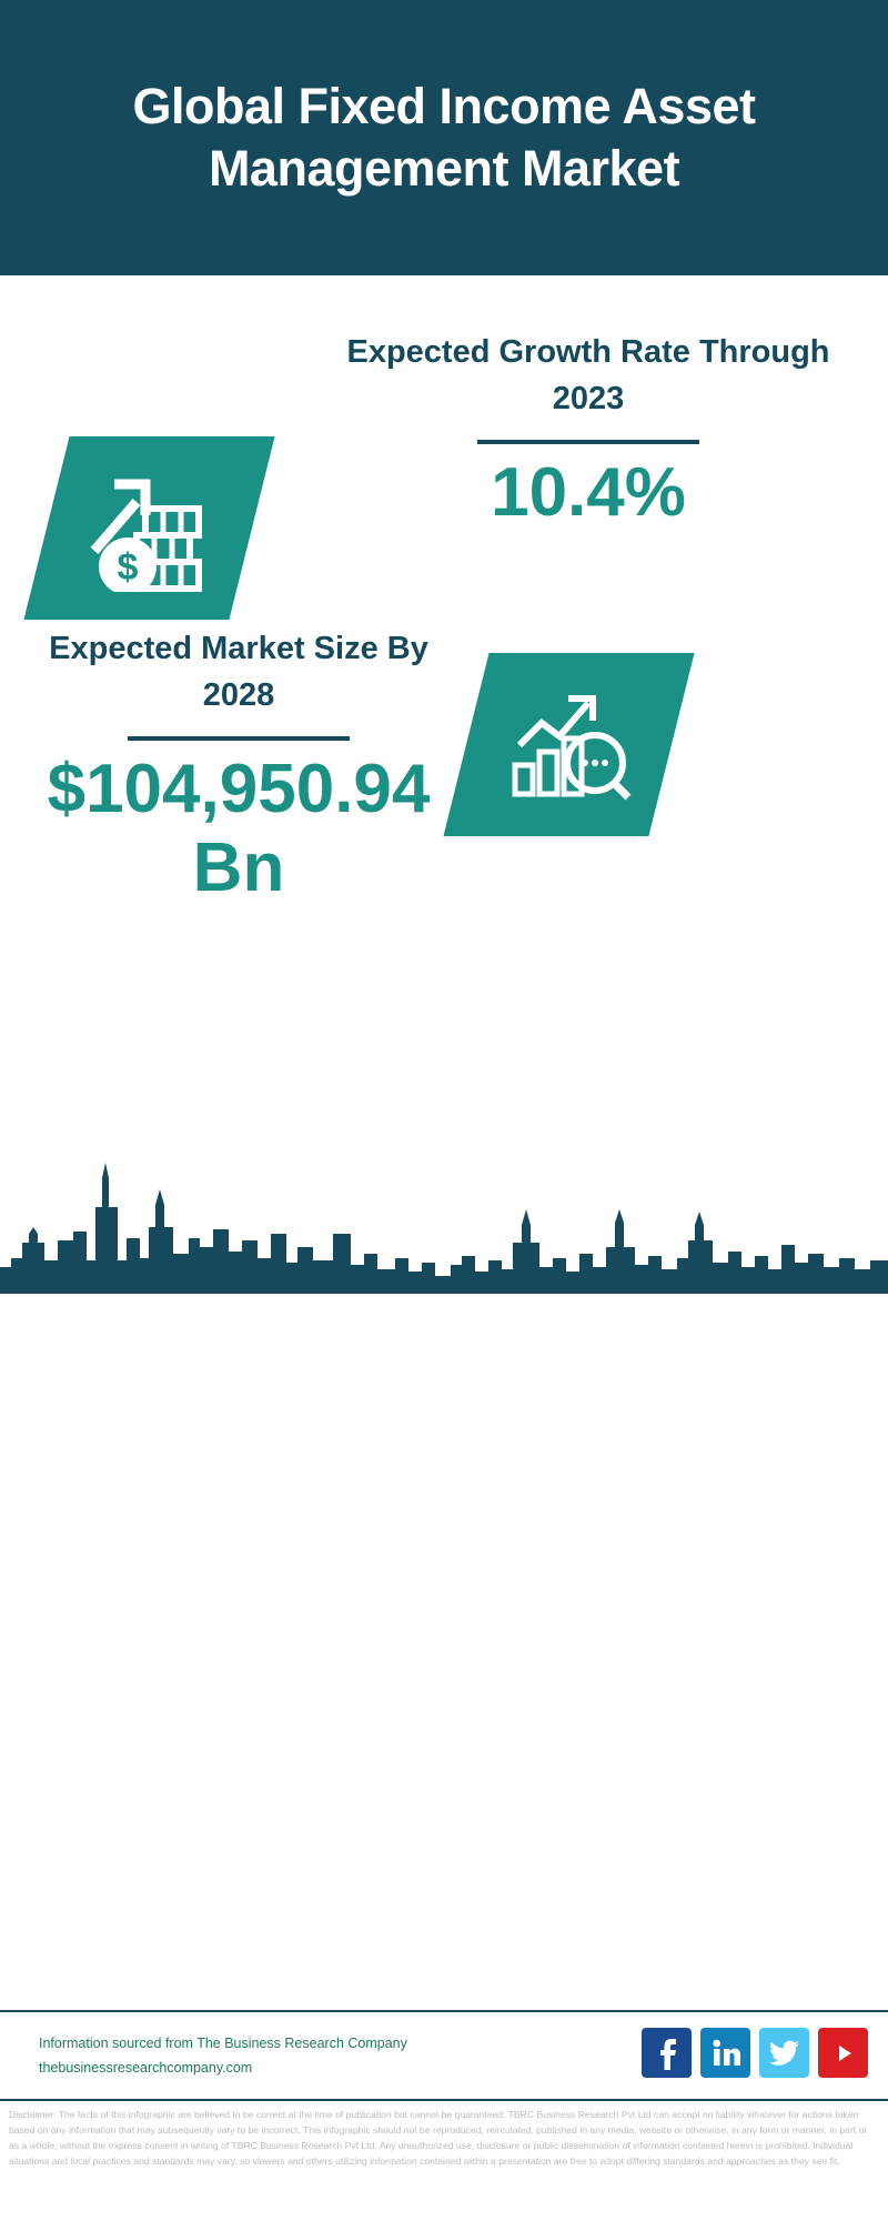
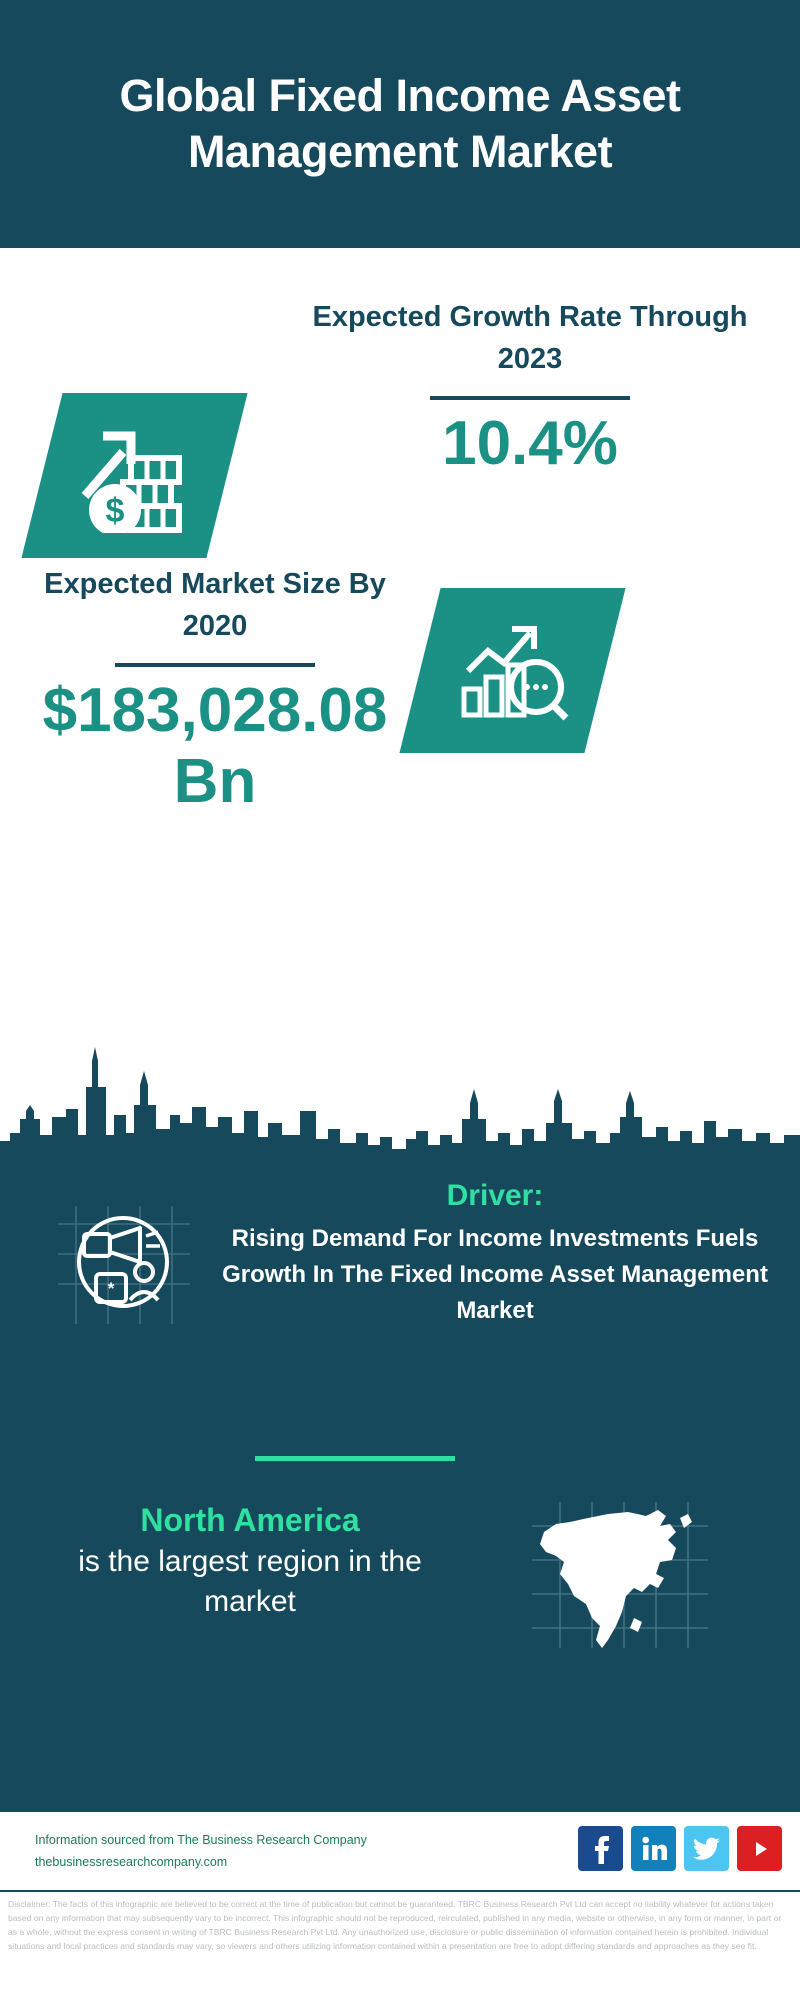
  Global Fixed Income Asset Management Market
  Expected Growth Rate Through 2023
  10.4%
- Expected Market Size By 2028
+ Expected Market Size By 2020
- $104,950.94 Bn
+ $183,028.08 Bn
+ *
+ Driver:
+ Rising Demand For Income Investments Fuels Growth In The Fixed Income Asset Management Market
+ North America
+ is the largest region in the market
  Information sourced from The Business Research Company
  thebusinessresearchcompany.com
  Disclaimer: The facts of this infographic are believed to be correct at the time of publication but cannot be guaranteed. TBRC Business Research Pvt Ltd can accept no liability whatever for actions taken based on any information that may subsequently vary to be incorrect. This infographic should not be reproduced, reirculated, published in any media, website or otherwise, in any form or manner, in part or as a whole, without the express consent in writing of TBRC Business Research Pvt Ltd. Any unauthorized use, disclosure or public dissemination of information contained herein is prohibited. Individual situations and local practices and standards may vary, so viewers and others utilizing information contained within a presentation are free to adopt differing standards and approaches as they see fit.
